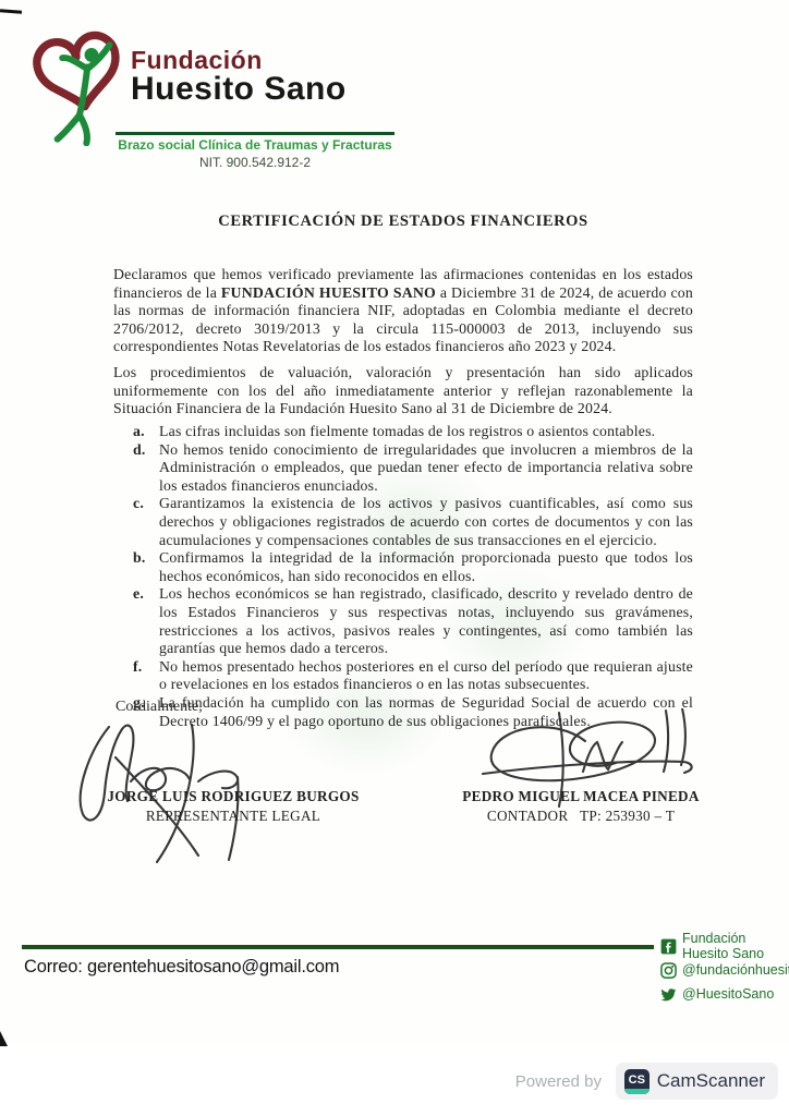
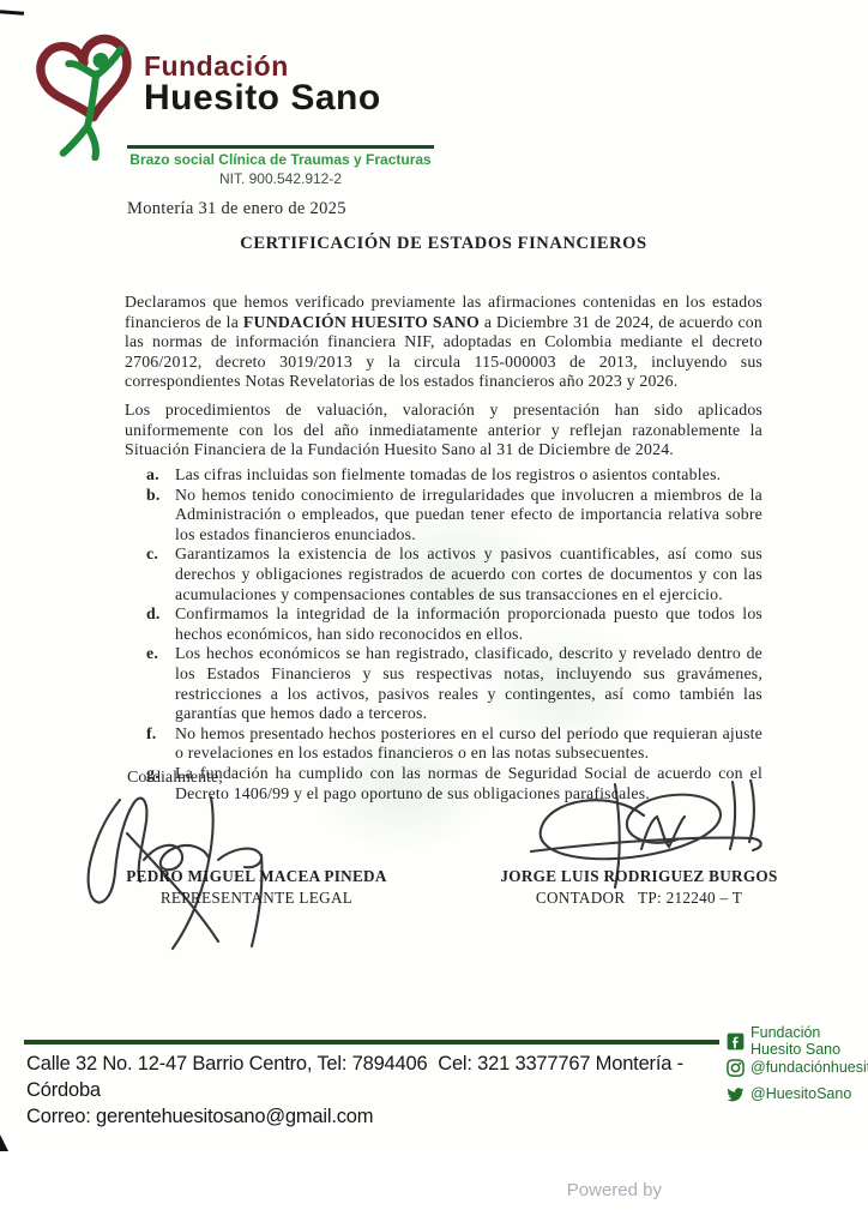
  Fundación
  Huesito Sano
  Brazo social Clínica de Traumas y Fracturas
  NIT. 900.542.912-2
+ Montería 31 de enero de 2025
  CERTIFICACIÓN DE ESTADOS FINANCIEROS
- Declaramos que hemos verificado previamente las afirmaciones contenidas en los estados financieros de la FUNDACIÓN HUESITO SANO a Diciembre 31 de 2024, de acuerdo con las normas de información financiera NIF, adoptadas en Colombia mediante el decreto 2706/2012, decreto 3019/2013 y la circula 115-000003 de 2013, incluyendo sus correspondientes Notas Revelatorias de los estados financieros año 2023 y 2024.
+ Declaramos que hemos verificado previamente las afirmaciones contenidas en los estados financieros de la FUNDACIÓN HUESITO SANO a Diciembre 31 de 2024, de acuerdo con las normas de información financiera NIF, adoptadas en Colombia mediante el decreto 2706/2012, decreto 3019/2013 y la circula 115-000003 de 2013, incluyendo sus correspondientes Notas Revelatorias de los estados financieros año 2023 y 2026.
  Los procedimientos de valuación, valoración y presentación han sido aplicados uniformemente con los del año inmediatamente anterior y reflejan razonablemente la Situación Financiera de la Fundación Huesito Sano al 31 de Diciembre de 2024.
  a.
  Las cifras incluidas son fielmente tomadas de los registros o asientos contables.
- d.
+ b.
  No hemos tenido conocimiento de irregularidades que involucren a miembros de la Administración o empleados, que puedan tener efecto de importancia relativa sobre los estados financieros enunciados.
  c.
  Garantizamos la existencia de los activos y pasivos cuantificables, así como sus derechos y obligaciones registrados de acuerdo con cortes de documentos y con las acumulaciones y compensaciones contables de sus transacciones en el ejercicio.
- b.
+ d.
  Confirmamos la integridad de la información proporcionada puesto que todos los hechos económicos, han sido reconocidos en ellos.
  e.
  Los hechos económicos se han registrado, clasificado, descrito y revelado dentro de los Estados Financieros y sus respectivas notas, incluyendo sus gravámenes, restricciones a los activos, pasivos reales y contingentes, así como también las garantías que hemos dado a terceros.
  f.
  No hemos presentado hechos posteriores en el curso del período que requieran ajuste o revelaciones en los estados financieros o en las notas subsecuentes.
  g.
  La fundación ha cumplido con las normas de Seguridad Social de acuerdo con el Decreto 1406/99 y el pago oportuno de sus obligaciones parafiscales.
  Cordialmente,
- JORGE LUIS RODRIGUEZ BURGOS
+ PEDRO MIGUEL MACEA PINEDA
  REPRESENTANTE LEGAL
- PEDRO MIGUEL MACEA PINEDA
+ JORGE LUIS RODRIGUEZ BURGOS
- CONTADOR TP: 253930 – T
+ CONTADOR TP: 212240 – T
+ Calle 32 No. 12-47 Barrio Centro, Tel: 7894406 Cel: 321 3377767 Montería - Córdoba
  Correo: gerentehuesitosano@gmail.com
  Fundación Huesito Sano
  @fundaciónhuesi
  @HuesitoSano
  Powered by
- CS
- CamScanner
